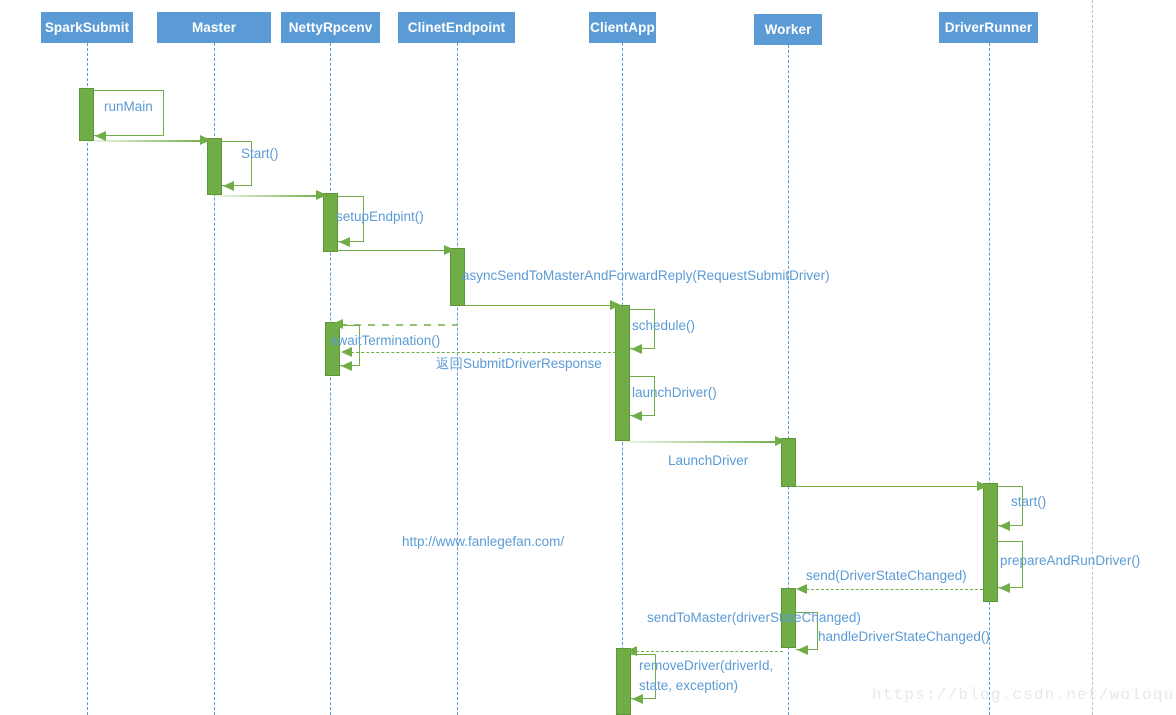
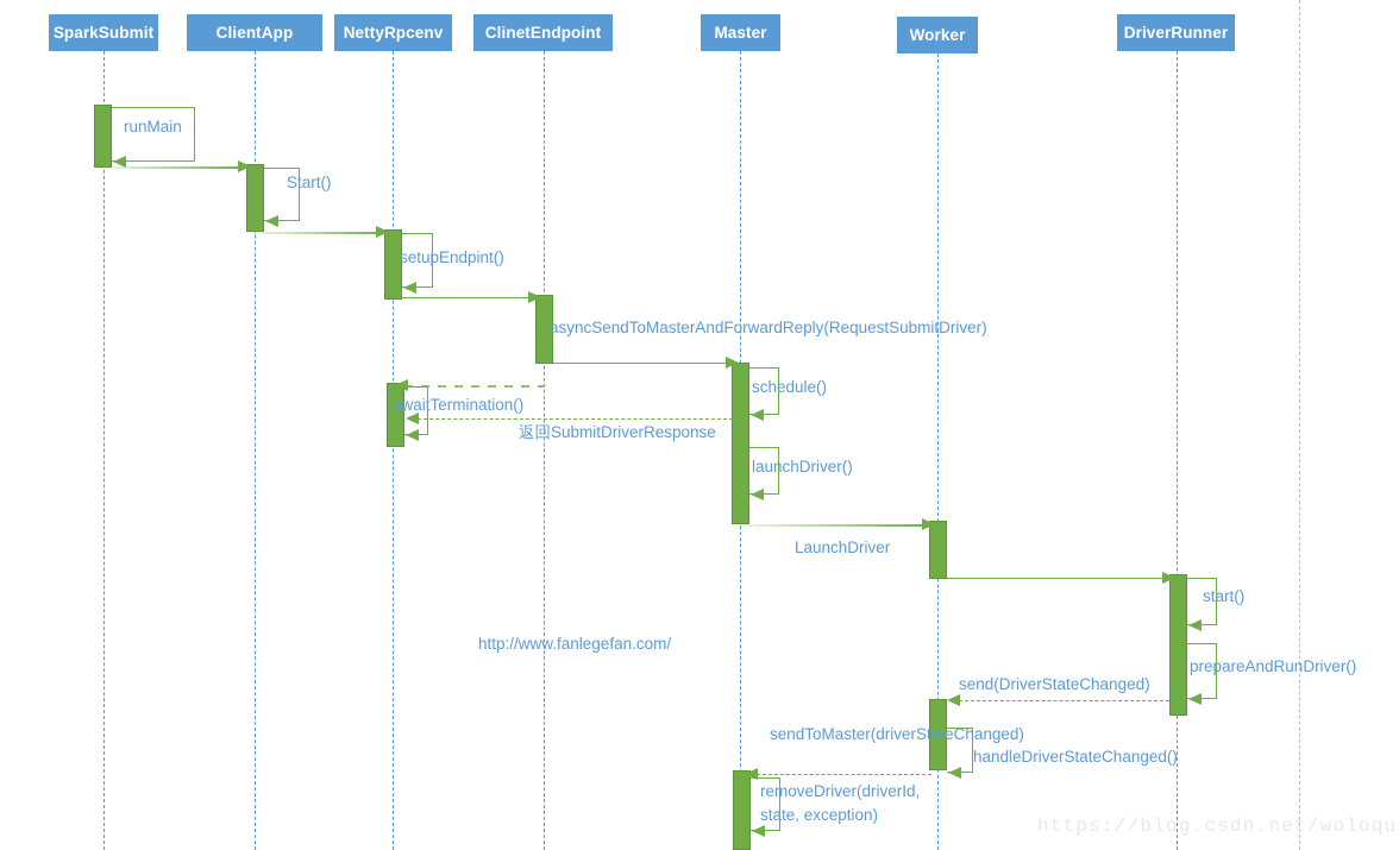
  SparkSubmit
- Master
+ ClientApp
  NettyRpcenv
  ClinetEndpoint
- ClientApp
+ Master
  Worker
  DriverRunner
  runMain
  Start()
  setupEndpint()
  asyncSendToMasterAndForwardReply(RequestSubmitDriver)
  schedule()
  awaitTermination()
  返回SubmitDriverResponse
  launchDriver()
  LaunchDriver
  start()
  prepareAndRunDriver()
  send(DriverStateChanged)
  handleDriverStateChanged()
  sendToMaster(driverStateChanged)
  removeDriver(driverId, state, exception)
  http://www.fanlegefan.com/
  https://blog.csdn.net/woloqu
